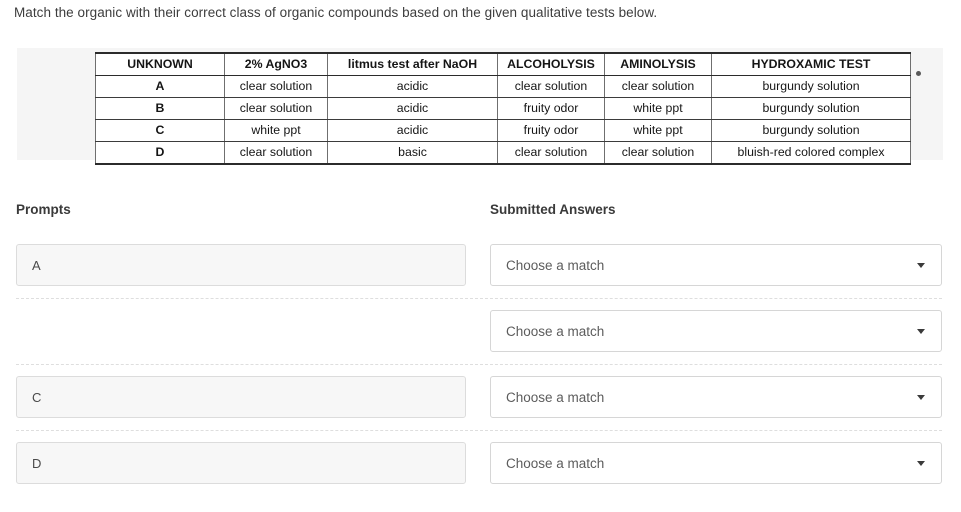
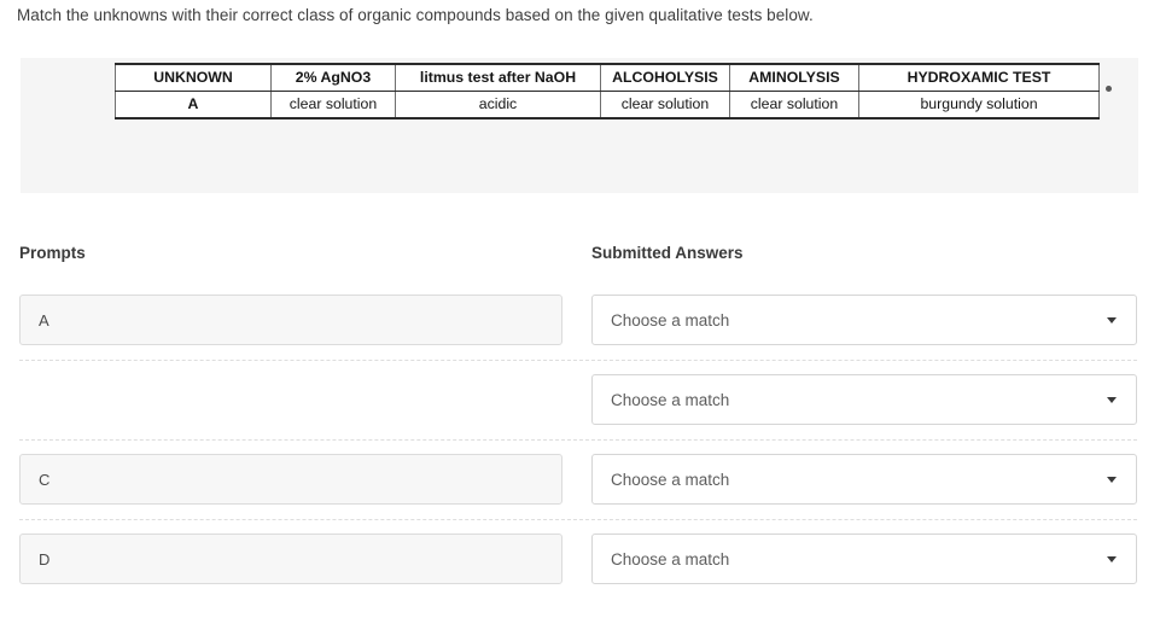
- Match the organic with their correct class of organic compounds based on the given qualitative tests below.
+ Match the unknowns with their correct class of organic compounds based on the given qualitative tests below.
  UNKNOWN	2% AgNO3	litmus test after NaOH	ALCOHOLYSIS	AMINOLYSIS	HYDROXAMIC TEST
  A	clear solution	acidic	clear solution	clear solution	burgundy solution
- B	clear solution	acidic	fruity odor	white ppt	burgundy solution
- C	white ppt	acidic	fruity odor	white ppt	burgundy solution
- D	clear solution	basic	clear solution	clear solution	bluish-red colored complex
  Prompts
  Submitted Answers
  A
  Choose a match
  Choose a match
  C
  Choose a match
  D
  Choose a match
